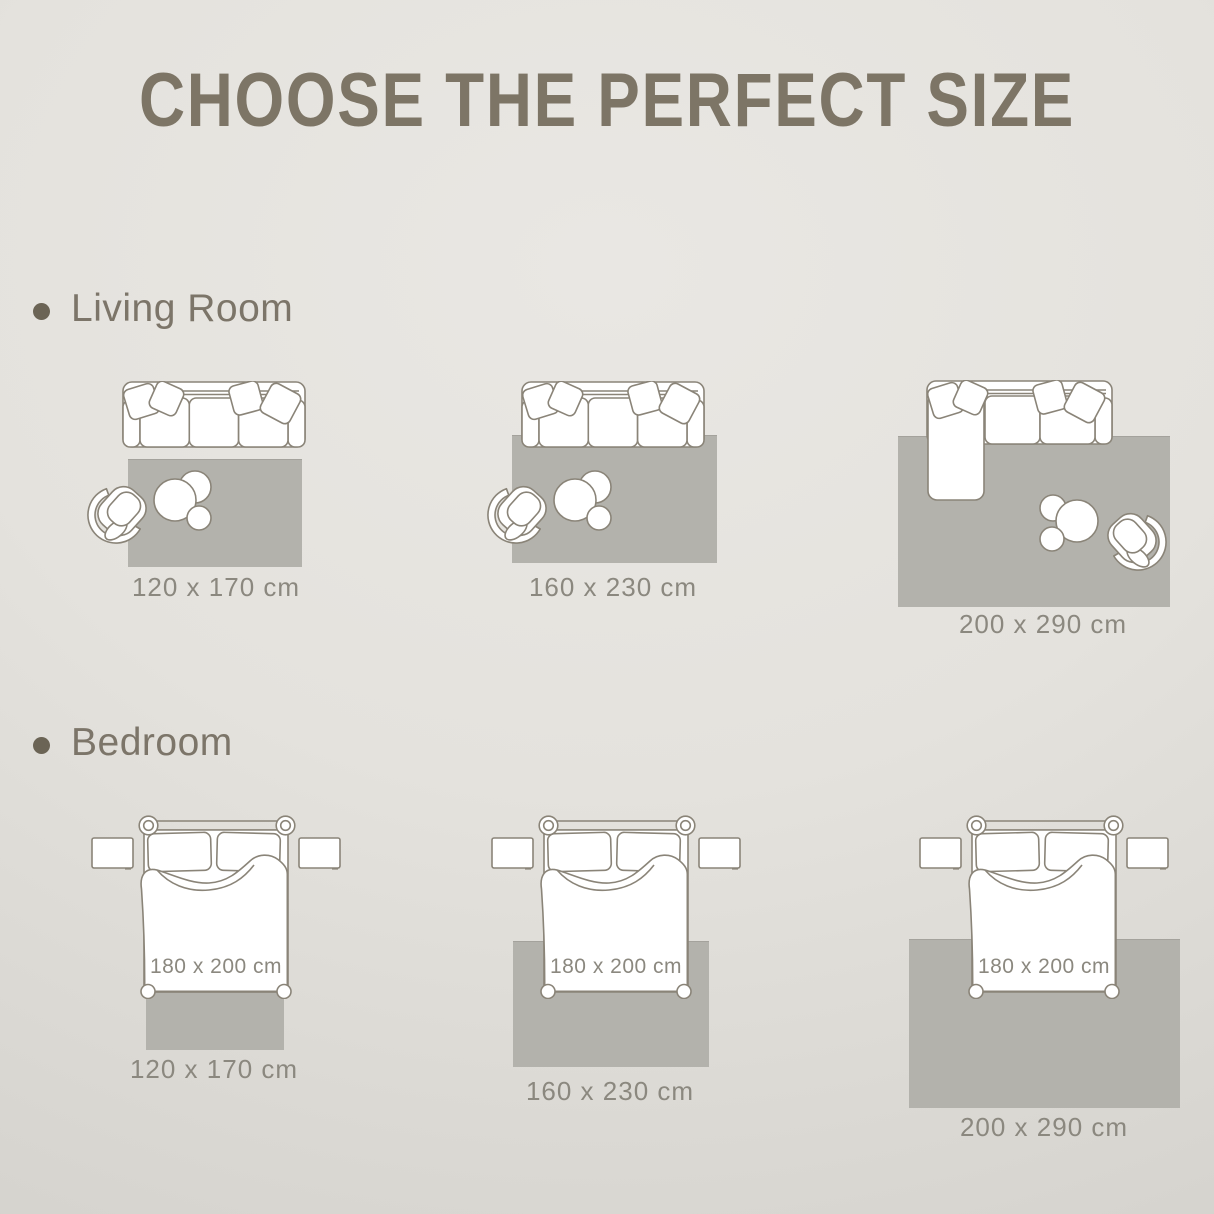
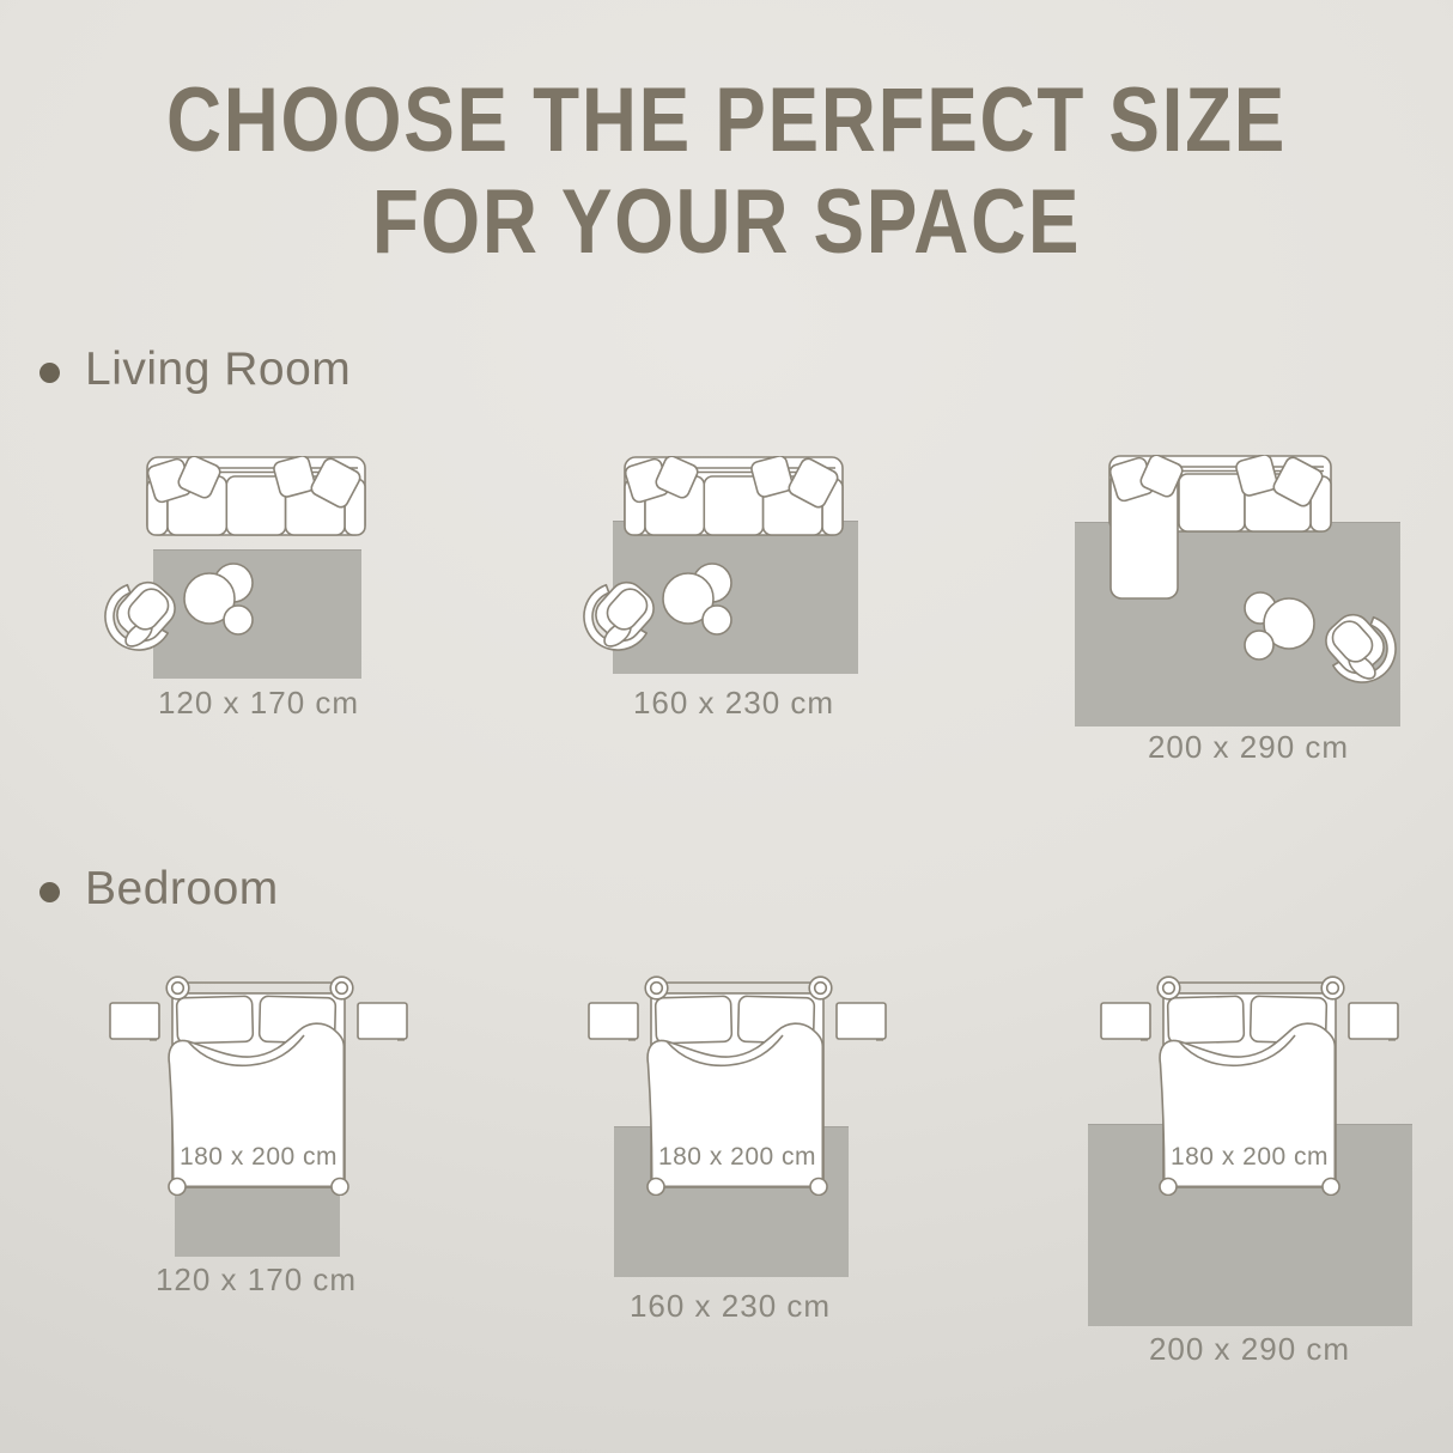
  CHOOSE THE PERFECT SIZE
+ FOR YOUR SPACE
  Living Room
  120 x 170 cm
  160 x 230 cm
  200 x 290 cm
  Bedroom
  180 x 200 cm
  120 x 170 cm
  180 x 200 cm
  160 x 230 cm
  180 x 200 cm
  200 x 290 cm
